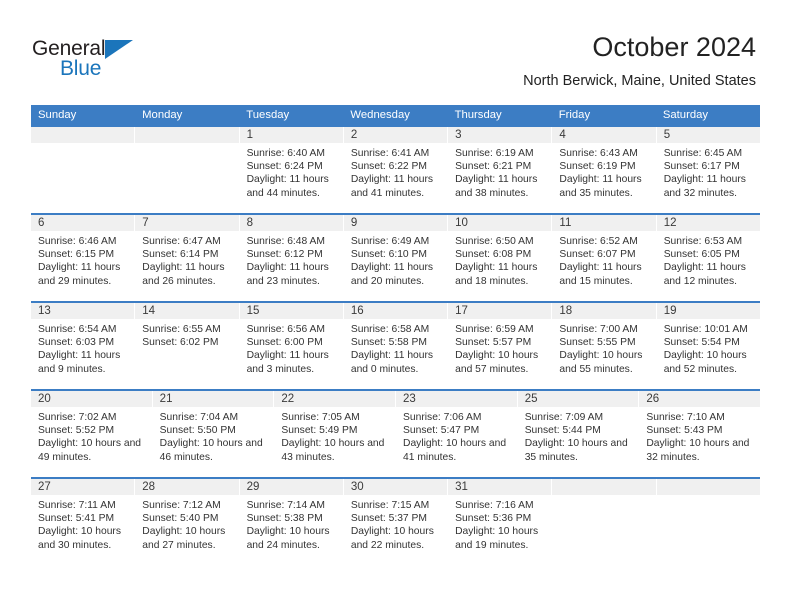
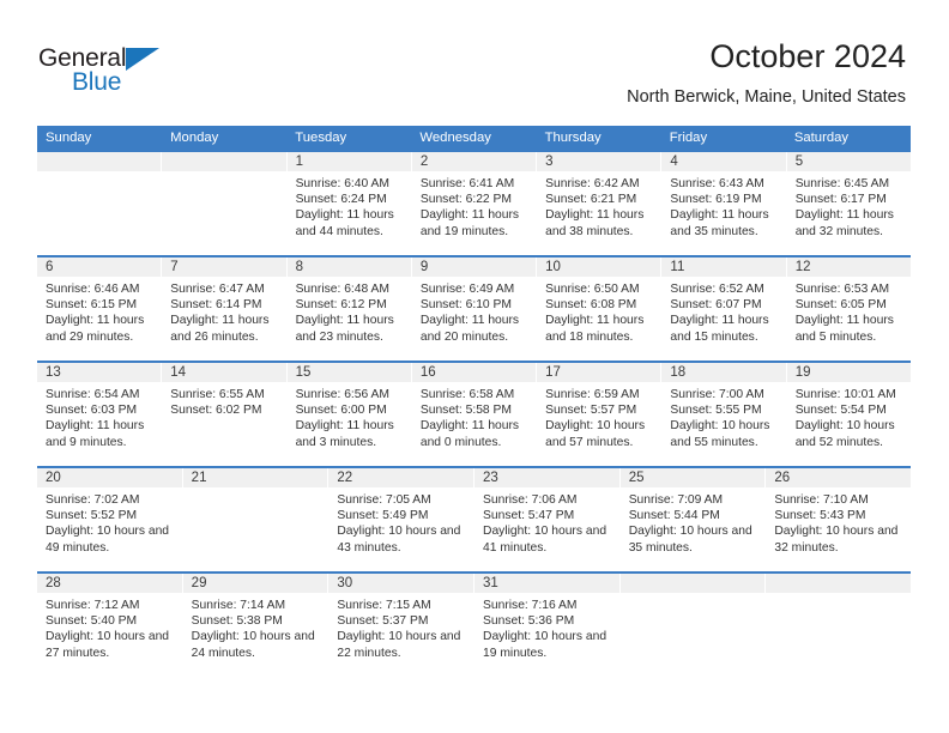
  General
  Blue
  October 2024
  North Berwick, Maine, United States
  Sunday
  Monday
  Tuesday
  Wednesday
  Thursday
  Friday
  Saturday
  1
  Sunrise: 6:40 AM
  Sunset: 6:24 PM
  Daylight: 11 hours and 44 minutes.
  2
  Sunrise: 6:41 AM
  Sunset: 6:22 PM
- Daylight: 11 hours and 41 minutes.
+ Daylight: 11 hours and 19 minutes.
  3
- Sunrise: 6:19 AM
+ Sunrise: 6:42 AM
  Sunset: 6:21 PM
  Daylight: 11 hours and 38 minutes.
  4
  Sunrise: 6:43 AM
  Sunset: 6:19 PM
  Daylight: 11 hours and 35 minutes.
  5
  Sunrise: 6:45 AM
  Sunset: 6:17 PM
  Daylight: 11 hours and 32 minutes.
  6
  Sunrise: 6:46 AM
  Sunset: 6:15 PM
  Daylight: 11 hours and 29 minutes.
  7
  Sunrise: 6:47 AM
  Sunset: 6:14 PM
  Daylight: 11 hours and 26 minutes.
  8
  Sunrise: 6:48 AM
  Sunset: 6:12 PM
  Daylight: 11 hours and 23 minutes.
  9
  Sunrise: 6:49 AM
  Sunset: 6:10 PM
  Daylight: 11 hours and 20 minutes.
  10
  Sunrise: 6:50 AM
  Sunset: 6:08 PM
  Daylight: 11 hours and 18 minutes.
  11
  Sunrise: 6:52 AM
  Sunset: 6:07 PM
  Daylight: 11 hours and 15 minutes.
  12
  Sunrise: 6:53 AM
  Sunset: 6:05 PM
- Daylight: 11 hours and 12 minutes.
+ Daylight: 11 hours and 5 minutes.
  13
  Sunrise: 6:54 AM
  Sunset: 6:03 PM
  Daylight: 11 hours and 9 minutes.
  14
  Sunrise: 6:55 AM
  Sunset: 6:02 PM
  15
  Sunrise: 6:56 AM
  Sunset: 6:00 PM
  Daylight: 11 hours and 3 minutes.
  16
  Sunrise: 6:58 AM
  Sunset: 5:58 PM
  Daylight: 11 hours and 0 minutes.
  17
  Sunrise: 6:59 AM
  Sunset: 5:57 PM
  Daylight: 10 hours and 57 minutes.
  18
  Sunrise: 7:00 AM
  Sunset: 5:55 PM
  Daylight: 10 hours and 55 minutes.
  19
  Sunrise: 10:01 AM
  Sunset: 5:54 PM
  Daylight: 10 hours and 52 minutes.
  20
  Sunrise: 7:02 AM
  Sunset: 5:52 PM
  Daylight: 10 hours and 49 minutes.
  21
- Sunrise: 7:04 AM
- Sunset: 5:50 PM
- Daylight: 10 hours and 46 minutes.
  22
  Sunrise: 7:05 AM
  Sunset: 5:49 PM
  Daylight: 10 hours and 43 minutes.
  23
  Sunrise: 7:06 AM
  Sunset: 5:47 PM
  Daylight: 10 hours and 41 minutes.
  25
  Sunrise: 7:09 AM
  Sunset: 5:44 PM
  Daylight: 10 hours and 35 minutes.
  26
  Sunrise: 7:10 AM
  Sunset: 5:43 PM
  Daylight: 10 hours and 32 minutes.
- 27
- Sunrise: 7:11 AM
- Sunset: 5:41 PM
- Daylight: 10 hours and 30 minutes.
  28
  Sunrise: 7:12 AM
  Sunset: 5:40 PM
  Daylight: 10 hours and 27 minutes.
  29
  Sunrise: 7:14 AM
  Sunset: 5:38 PM
  Daylight: 10 hours and 24 minutes.
  30
  Sunrise: 7:15 AM
  Sunset: 5:37 PM
  Daylight: 10 hours and 22 minutes.
  31
  Sunrise: 7:16 AM
  Sunset: 5:36 PM
  Daylight: 10 hours and 19 minutes.
